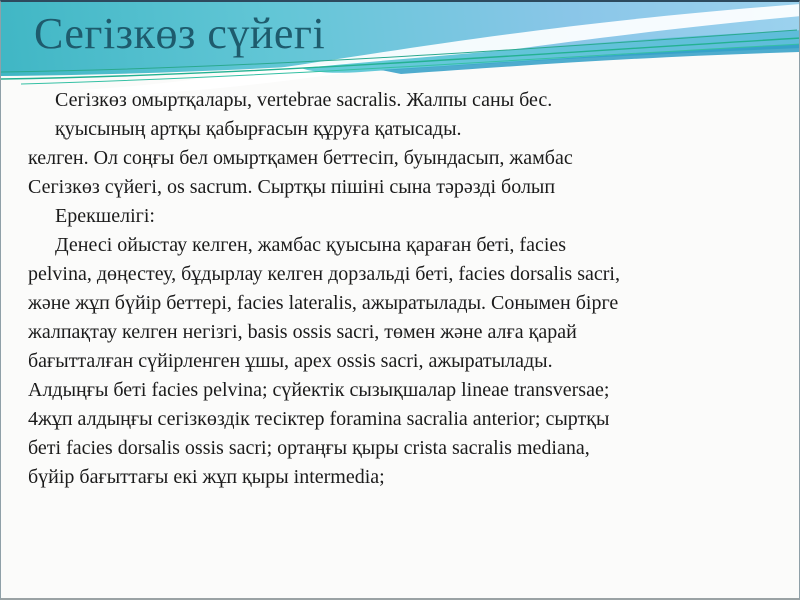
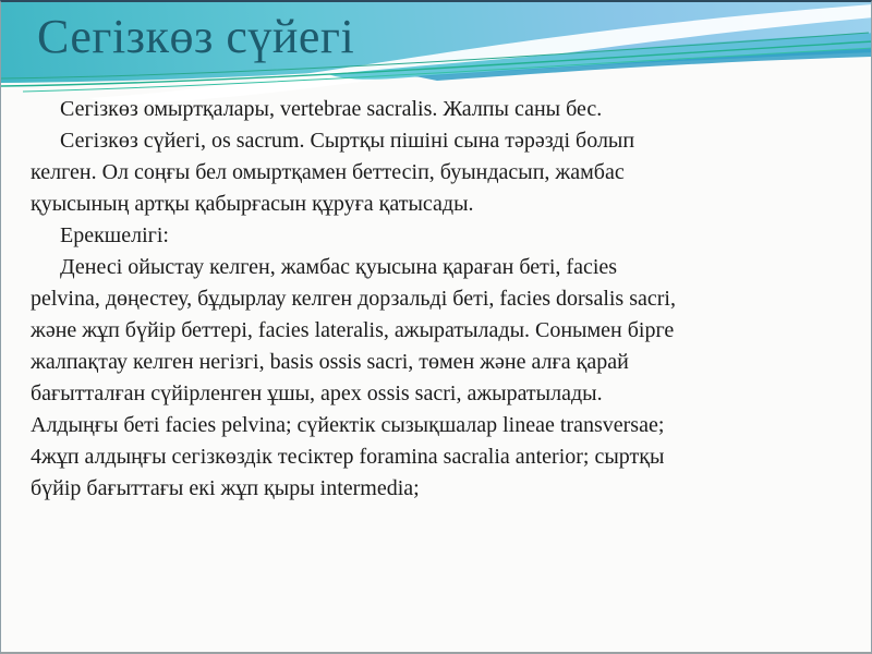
  Сегізкөз сүйегі
  Сегізкөз омыртқалары, vertebrae sacralis. Жалпы саны бес.
- қуысының артқы қабырғасын құруға қатысады.
+ Сегізкөз сүйегі, os sacrum. Сыртқы пішіні сына тәрәзді болып
  келген. Ол соңғы бел омыртқамен беттесіп, буындасып, жамбас
- Сегізкөз сүйегі, os sacrum. Сыртқы пішіні сына тәрәзді болып
+ қуысының артқы қабырғасын құруға қатысады.
  Ерекшелігі:
  Денесі ойыстау келген, жамбас қуысына қараған беті, facies
  pelvina, дөңестеу, бұдырлау келген дорзальді беті, facies dorsalis sacri,
  және жұп бүйір беттері, facies lateralis, ажыратылады. Сонымен бірге
  жалпақтау келген негізгі, basis ossis sacri, төмен және алға қарай
  бағытталған сүйірленген ұшы, apex ossis sacri, ажыратылады.
  Алдыңғы беті facies pelvina; сүйектік сызықшалар lineae transversae;
  4жұп алдыңғы сегізкөздік тесіктер foramina sacralia anterior; сыртқы
- беті facies dorsalis ossis sacri; ортаңғы қыры crista sacralis mediana,
  бүйір бағыттағы екі жұп қыры intermedia;
